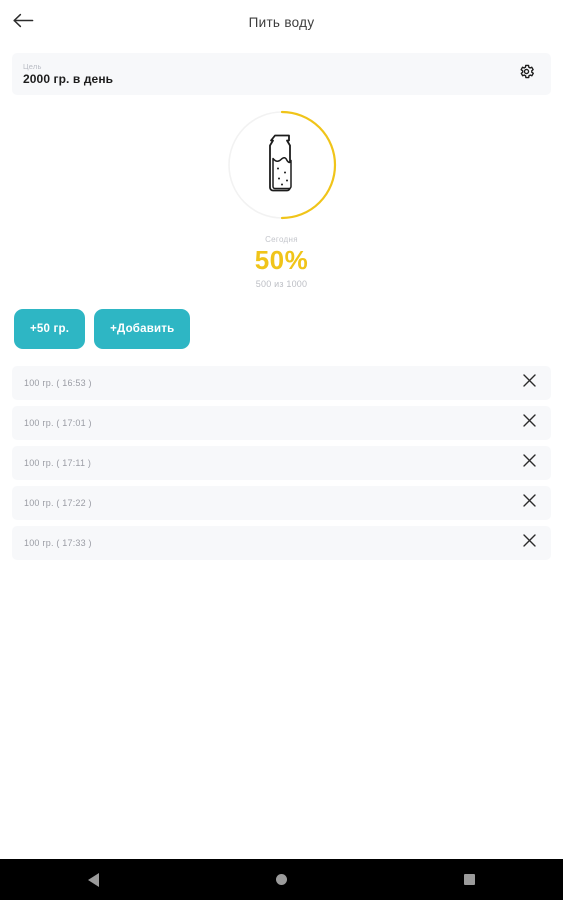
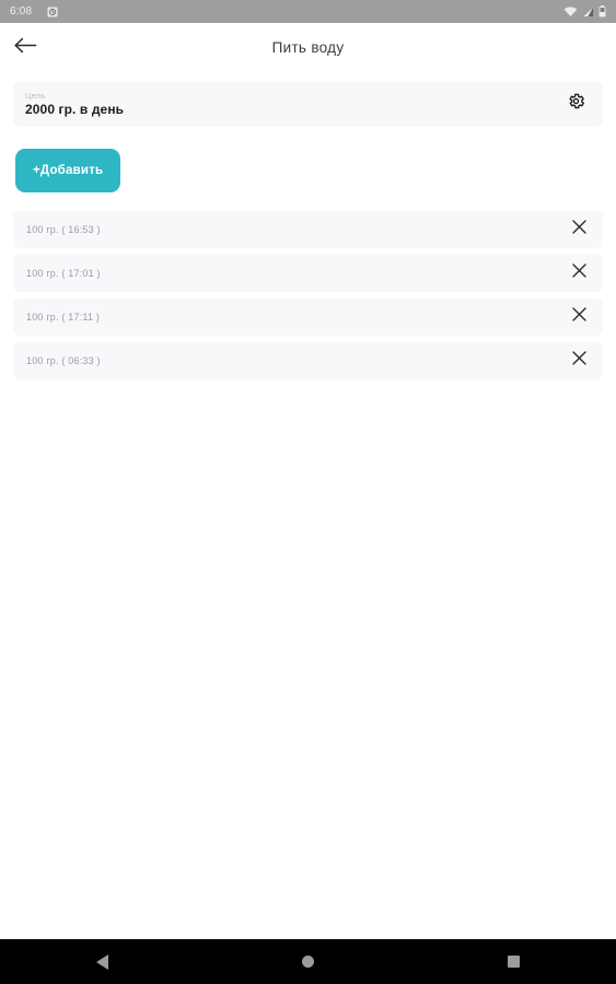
+ 6:08
  Пить воду
  Цель
  2000 гр. в день
- Сегодня
- 50%
- 500 из 1000
- +50 гр.
  +Добавить
  100 гр. ( 16:53 )
  100 гр. ( 17:01 )
  100 гр. ( 17:11 )
- 100 гр. ( 17:22 )
- 100 гр. ( 17:33 )
+ 100 гр. ( 06:33 )
